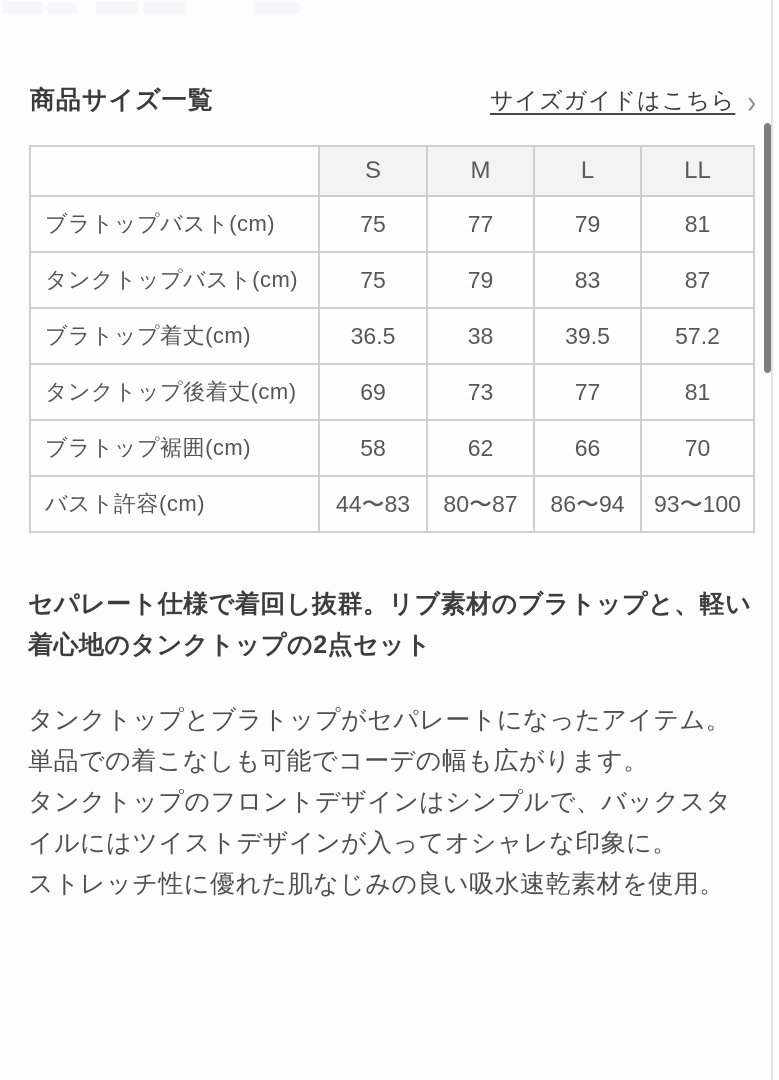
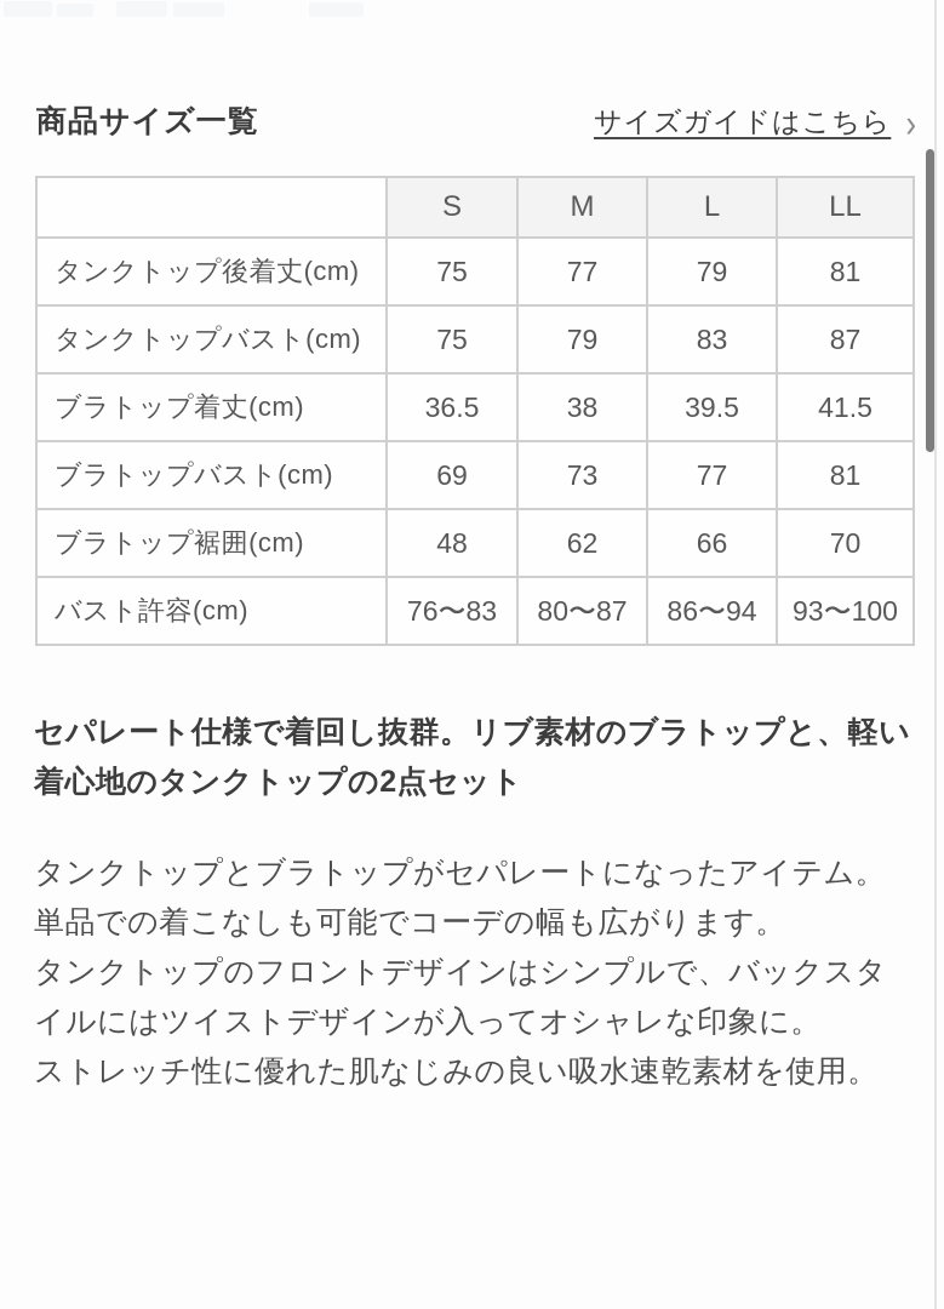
  商品サイズ一覧
  サイズガイドはこちら
  ›
  	S	M	L	LL
- ブラトップバスト(cm)	75	77	79	81
+ タンクトップ後着丈(cm)	75	77	79	81
  タンクトップバスト(cm)	75	79	83	87
- ブラトップ着丈(cm)	36.5	38	39.5	57.2
+ ブラトップ着丈(cm)	36.5	38	39.5	41.5
- タンクトップ後着丈(cm)	69	73	77	81
+ ブラトップバスト(cm)	69	73	77	81
- ブラトップ裾囲(cm)	58	62	66	70
+ ブラトップ裾囲(cm)	48	62	66	70
- バスト許容(cm)	44〜83	80〜87	86〜94	93〜100
+ バスト許容(cm)	76〜83	80〜87	86〜94	93〜100
  セパレート仕様で着回し抜群。リブ素材のブラトップと、軽い着心地のタンクトップの2点セット
  タンクトップとブラトップがセパレートになったアイテム。単品での着こなしも可能でコーデの幅も広がります。
  タンクトップのフロントデザインはシンプルで、バックスタイルにはツイストデザインが入ってオシャレな印象に。
  ストレッチ性に優れた肌なじみの良い吸水速乾素材を使用。
